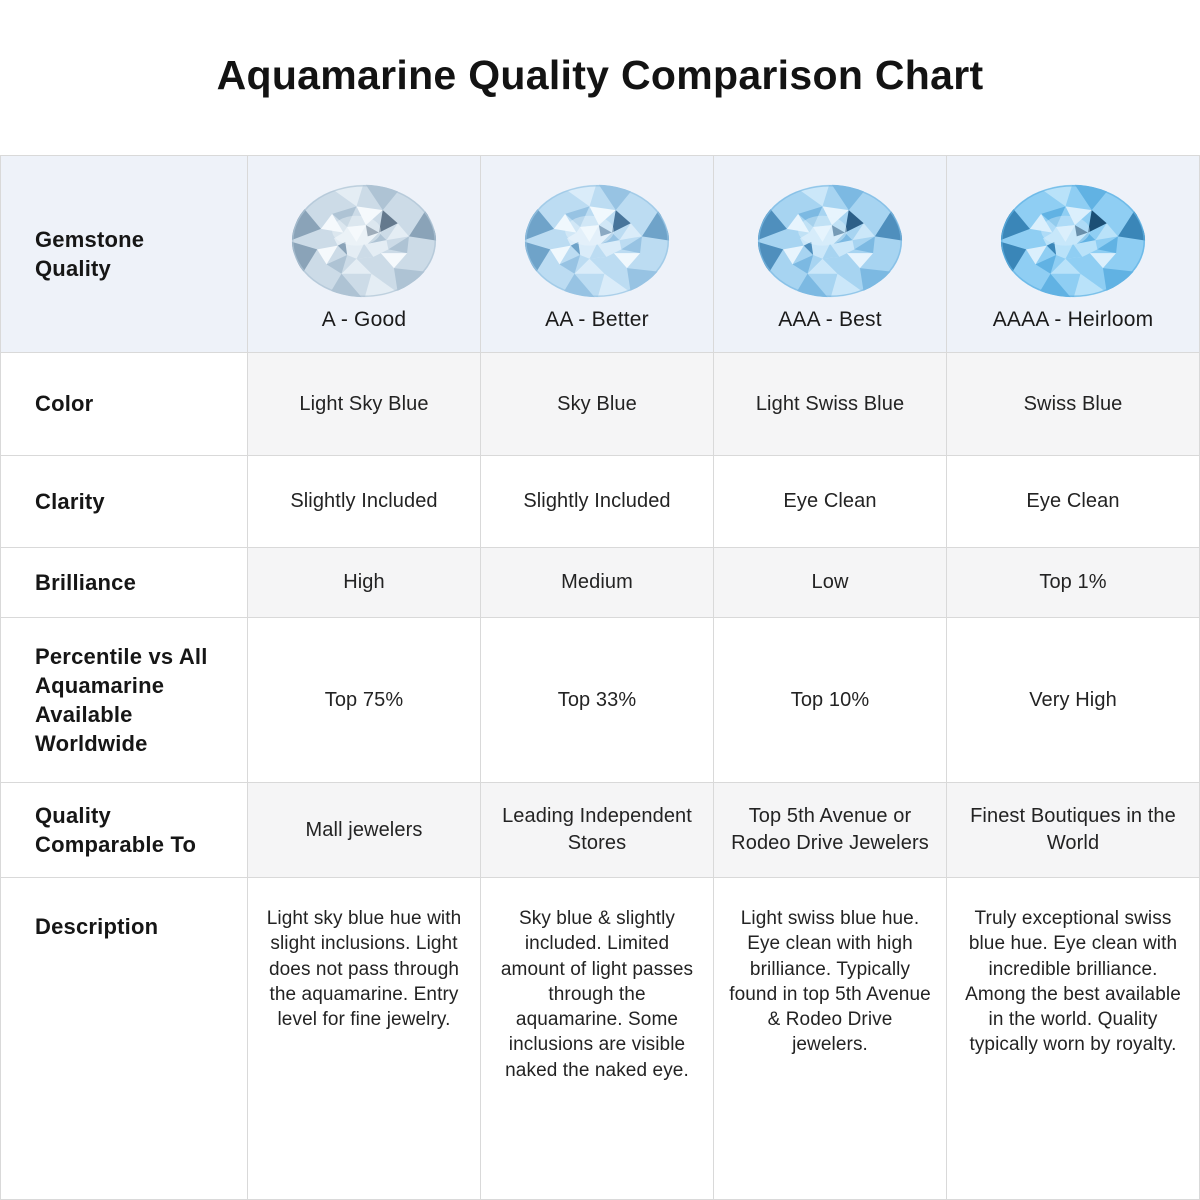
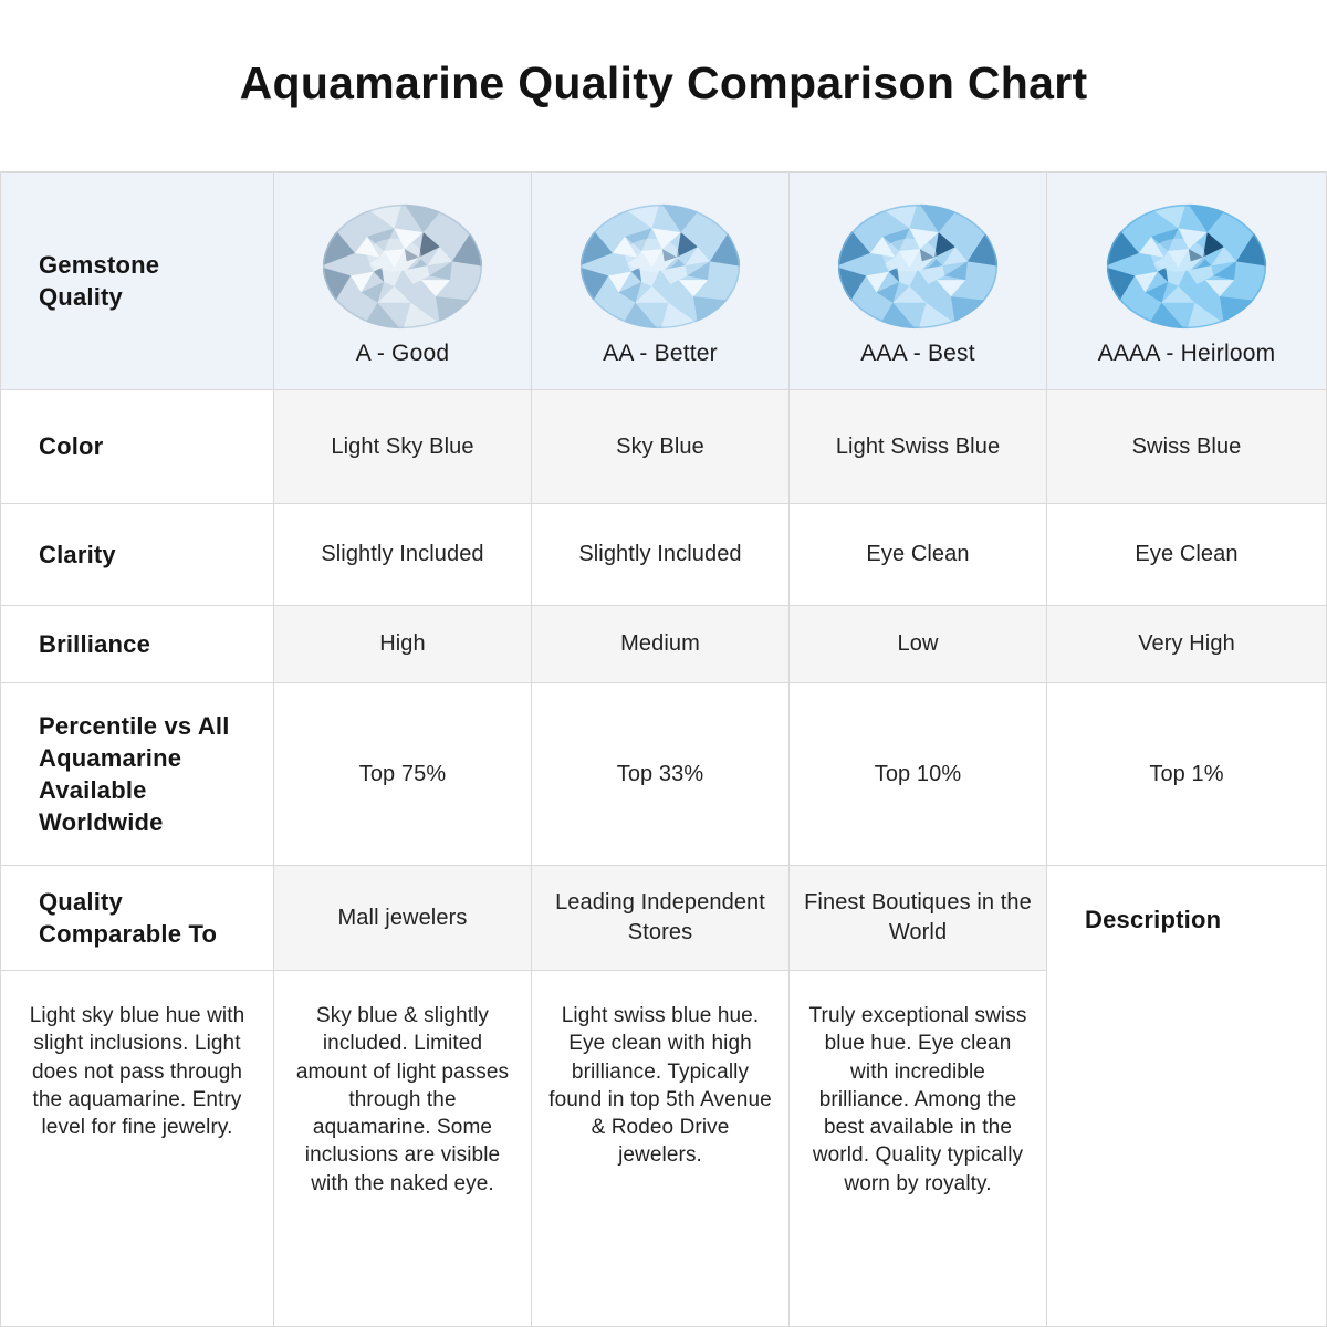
  Aquamarine Quality Comparison Chart
  Gemstone Quality
  A - Good
  AA - Better
  AAA - Best
  AAAA - Heirloom
  Color
  Light Sky Blue
  Sky Blue
  Light Swiss Blue
  Swiss Blue
  Clarity
  Slightly Included
  Slightly Included
  Eye Clean
  Eye Clean
  Brilliance
  High
  Medium
  Low
- Top 1%
+ Very High
  Percentile vs All Aquamarine Available Worldwide
  Top 75%
  Top 33%
  Top 10%
- Very High
+ Top 1%
  Quality Comparable To
  Mall jewelers
  Leading Independent Stores
- Top 5th Avenue or Rodeo Drive Jewelers
  Finest Boutiques in the World
  Description
  Light sky blue hue with slight inclusions. Light does not pass through the aquamarine. Entry level for fine jewelry.
- Sky blue & slightly included. Limited amount of light passes through the aquamarine. Some inclusions are visible naked the naked eye.
+ Sky blue & slightly included. Limited amount of light passes through the aquamarine. Some inclusions are visible with the naked eye.
  Light swiss blue hue. Eye clean with high brilliance. Typically found in top 5th Avenue & Rodeo Drive jewelers.
  Truly exceptional swiss blue hue. Eye clean with incredible brilliance. Among the best available in the world. Quality typically worn by royalty.
